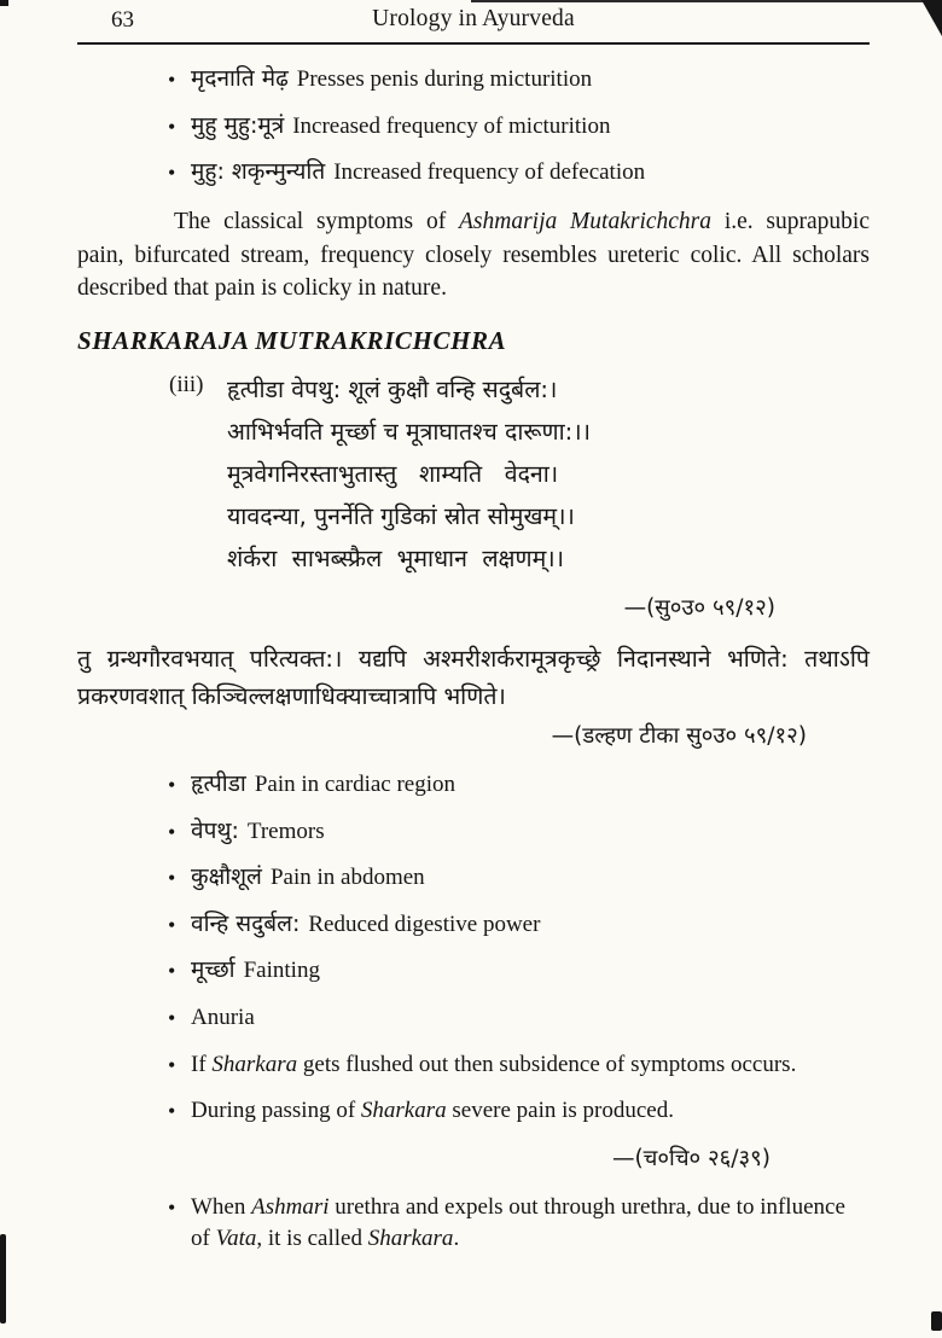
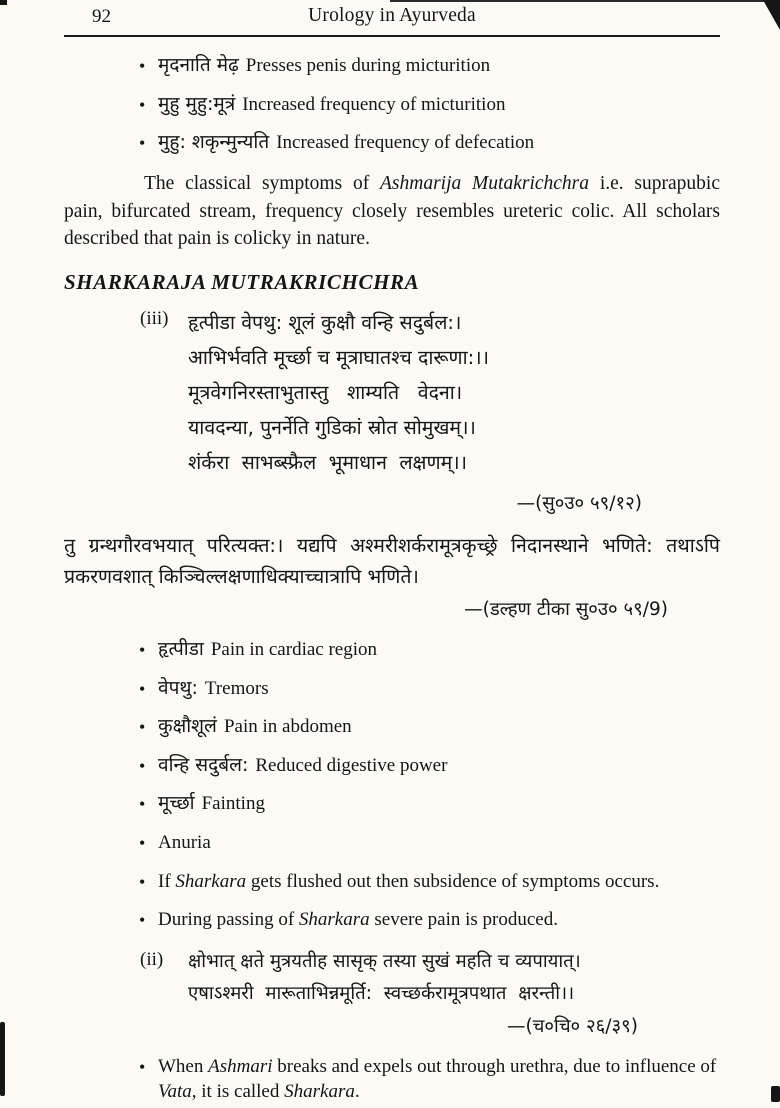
- 63
+ 92
  Urology in Ayurveda
  मृदनाति मेढ़ Presses penis during micturition
  मुहु मुहु:मूत्रं Increased frequency of micturition
  मुहु: शकृन्मुन्यति Increased frequency of defecation
  The classical symptoms of Ashmarija Mutakrichchra i.e. suprapubic pain, bifurcated stream, frequency closely resembles ureteric colic. All scholars described that pain is colicky in nature.
  SHARKARAJA MUTRAKRICHCHRA
  (iii)
  हृत्पीडा वेपथु: शूलं कुक्षौ वन्हि सदुर्बल:।
  आभिर्भवति मूर्च्छा च मूत्राघातश्च दारूणा:।।
  मूत्रवेगनिरस्ताभुतास्तु शाम्यति वेदना।
  यावदन्या, पुनर्नेति गुडिकां स्रोत सोमुखम्।।
  शंर्करा साभब्स्फ्रैल भूमाधान लक्षणम्।।
  —(सु०उ० ५९/१२)
  तु ग्रन्थगौरवभयात् परित्यक्त:। यद्यपि अश्मरीशर्करामूत्रकृच्छ्रे निदानस्थाने भणिते: तथाऽपि प्रकरणवशात् किञ्चिल्लक्षणाधिक्याच्चात्रापि भणिते।
- —(डल्हण टीका सु०उ० ५९/१२)
+ —(डल्हण टीका सु०उ० ५९/9)
  हृत्पीडा Pain in cardiac region
  वेपथु: Tremors
  कुक्षौशूलं Pain in abdomen
  वन्हि सदुर्बल: Reduced digestive power
  मूर्च्छा Fainting
  Anuria
  If Sharkara gets flushed out then subsidence of symptoms occurs.
  During passing of Sharkara severe pain is produced.
+ (ii)
+ क्षोभात् क्षते मुत्रयतीह सासृक् तस्या सुखं महति च व्यपायात्।
+ एषाऽश्मरी मारूताभिन्नमूर्ति: स्वच्छर्करामूत्रपथात क्षरन्ती।।
  —(च०चि० २६/३९)
- When Ashmari urethra and expels out through urethra, due to influence of Vata, it is called Sharkara.
+ When Ashmari breaks and expels out through urethra, due to influence of Vata, it is called Sharkara.
